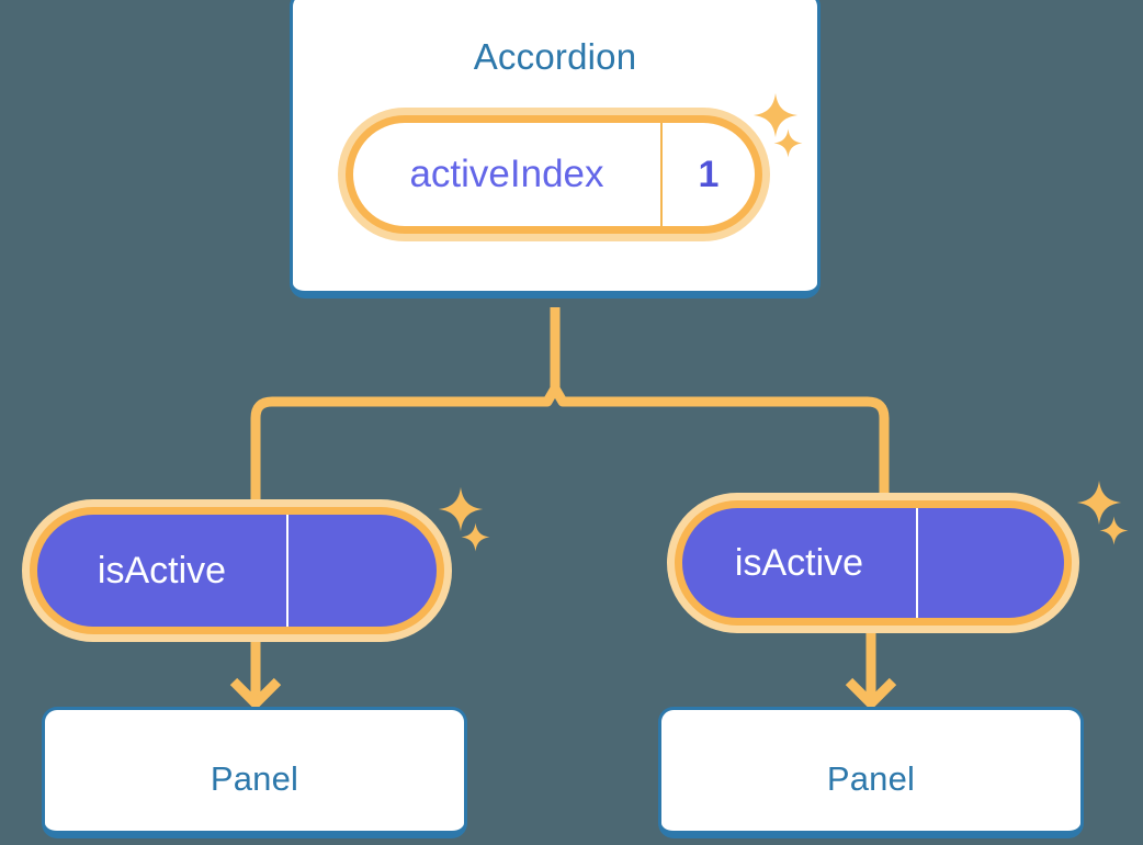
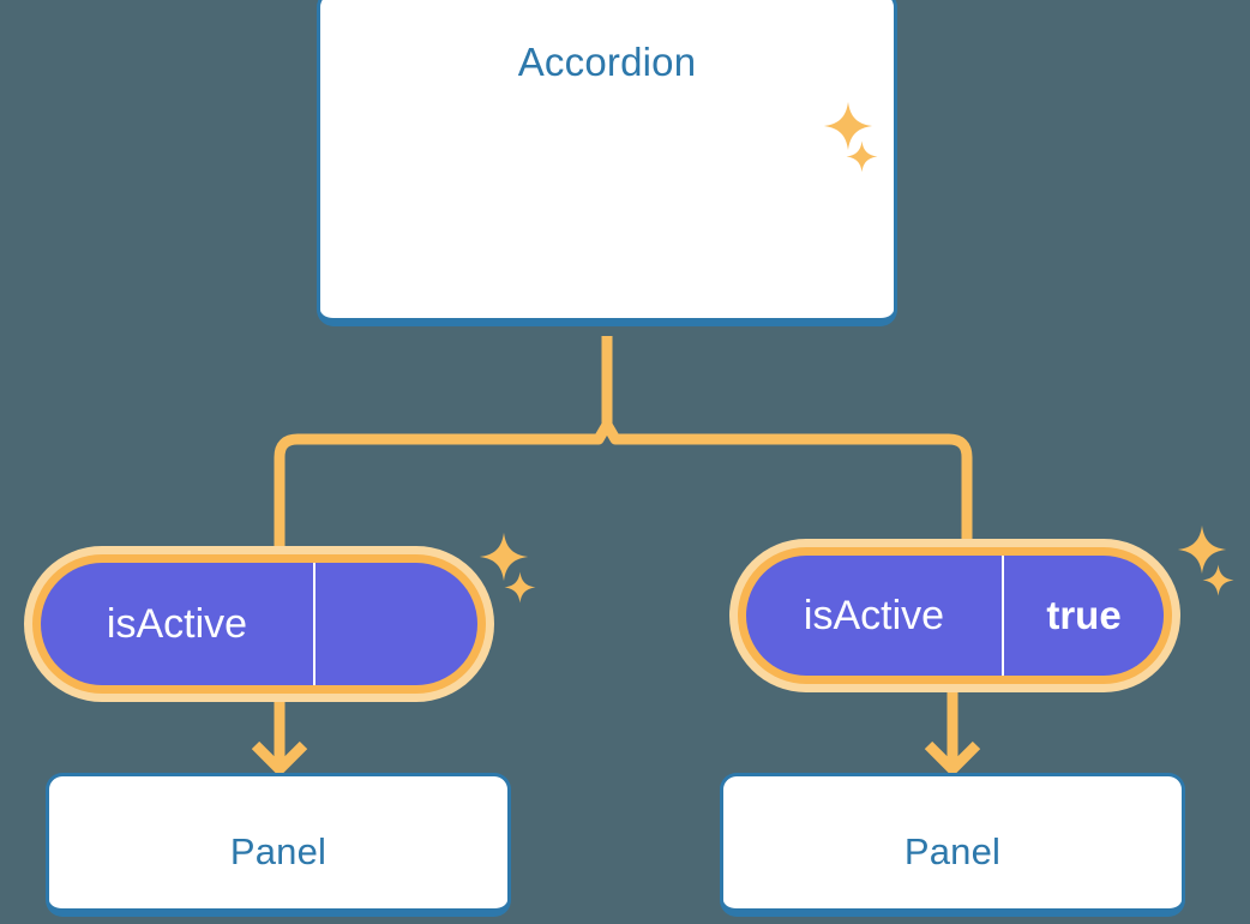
  Accordion
- activeIndex
- 1
  isActive
  Panel
  isActive
+ true
  Panel
